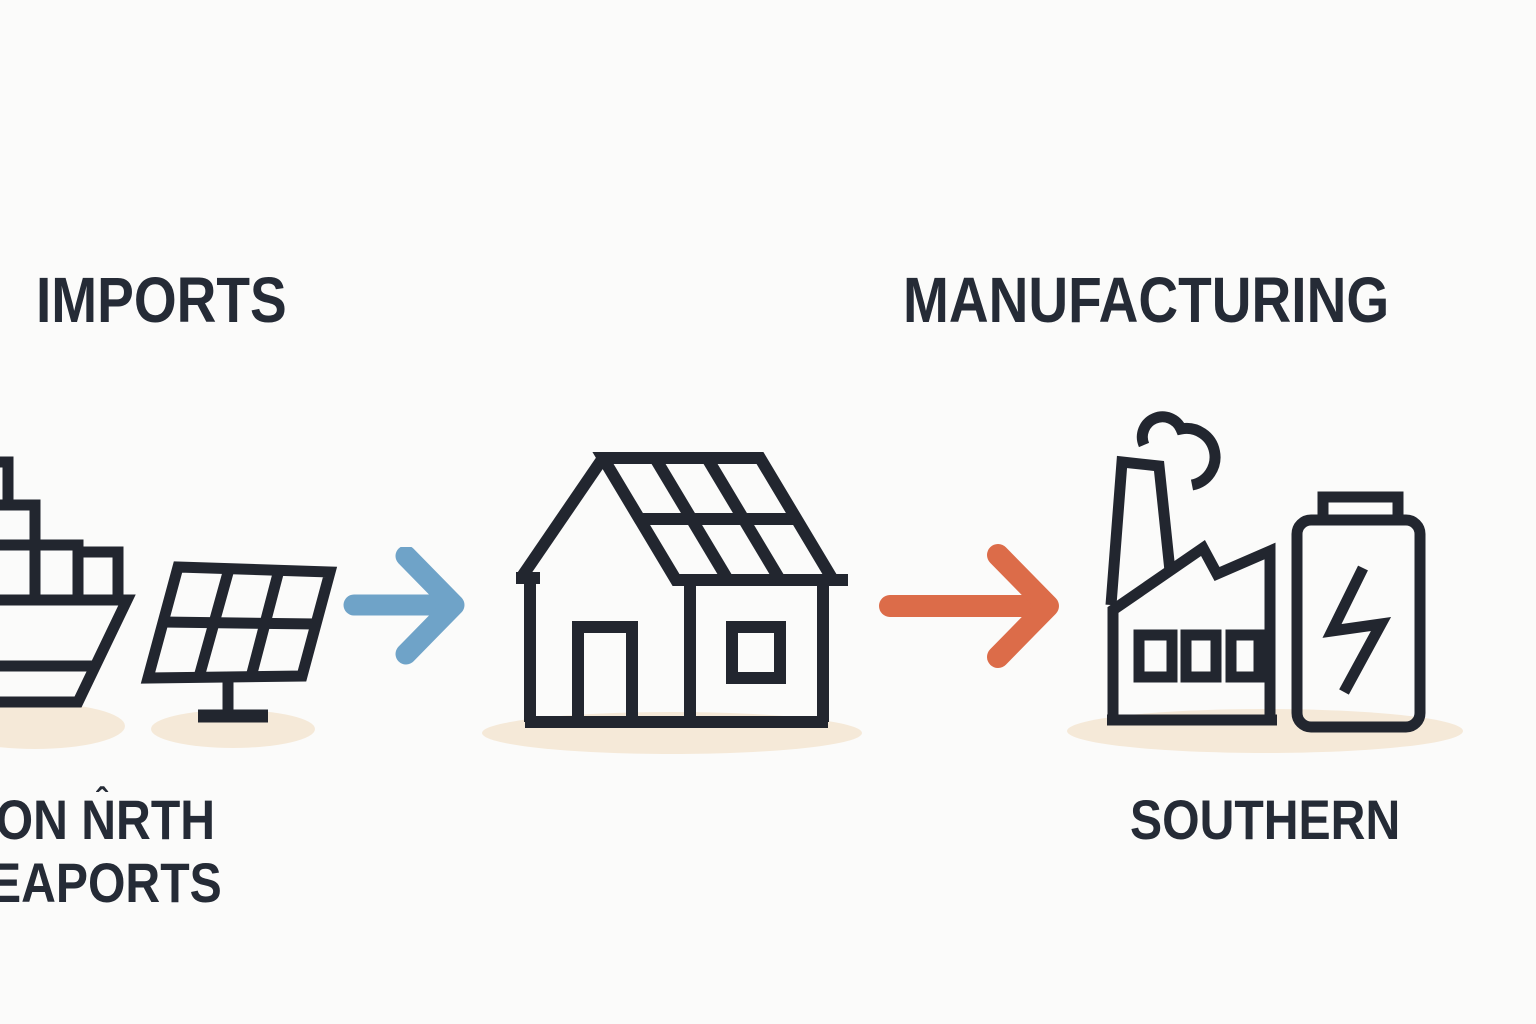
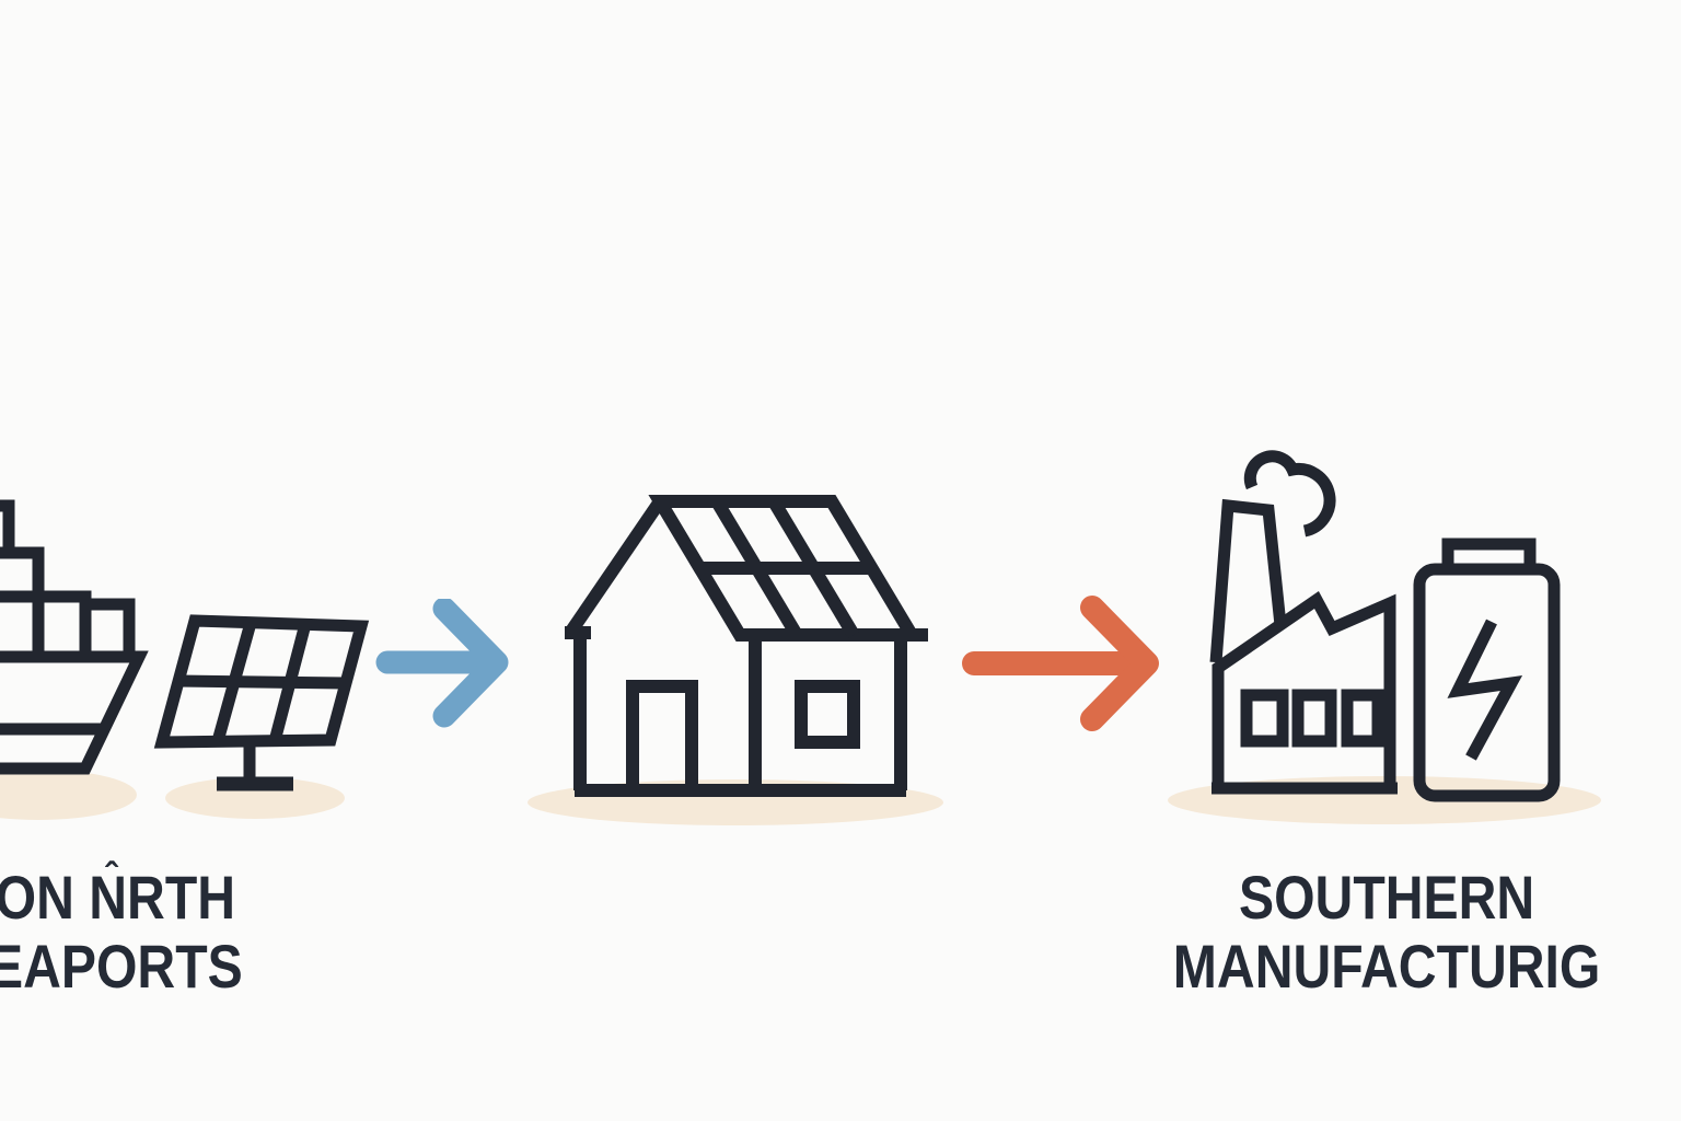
- IMPORTS
- MANUFACTURING
  ON NRTH
  EAPORTS
  ˆ
  SOUTHERN
+ MANUFACTURIG
